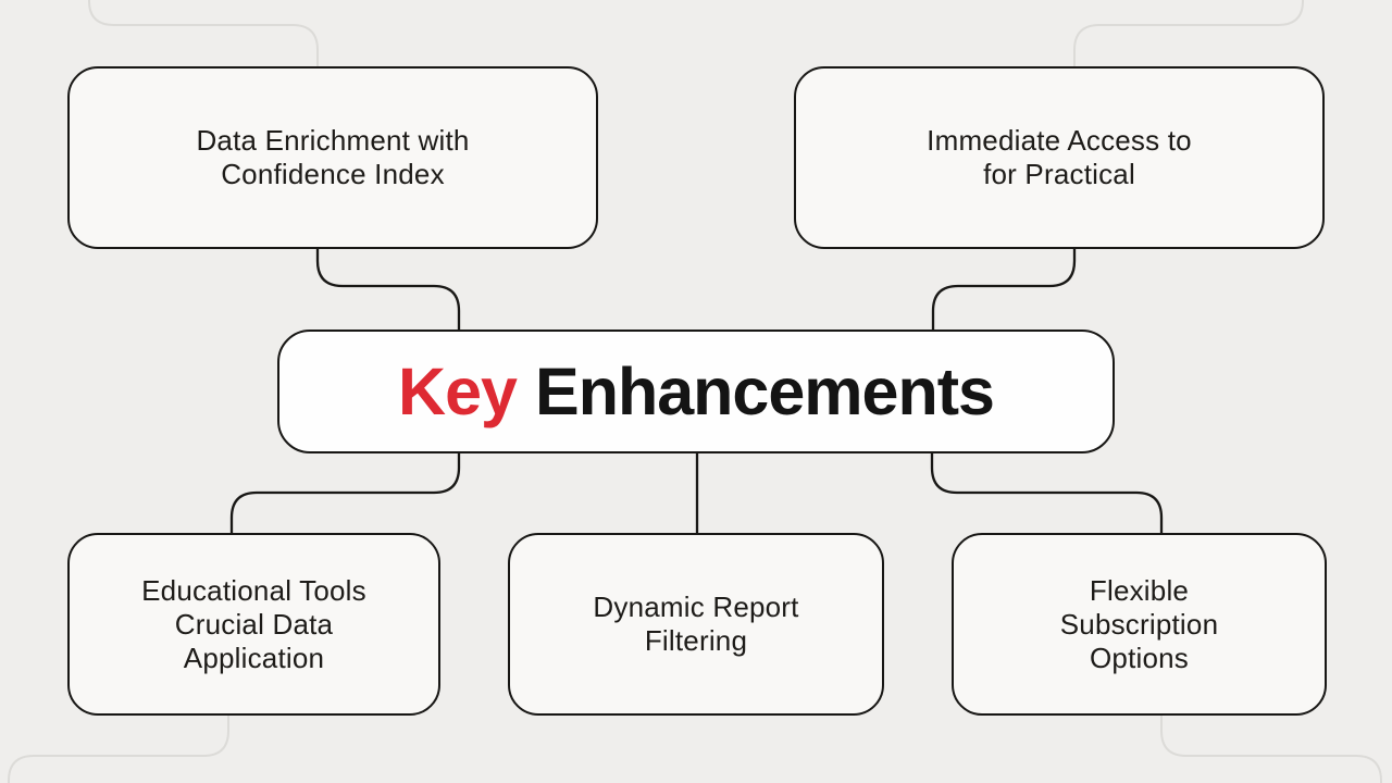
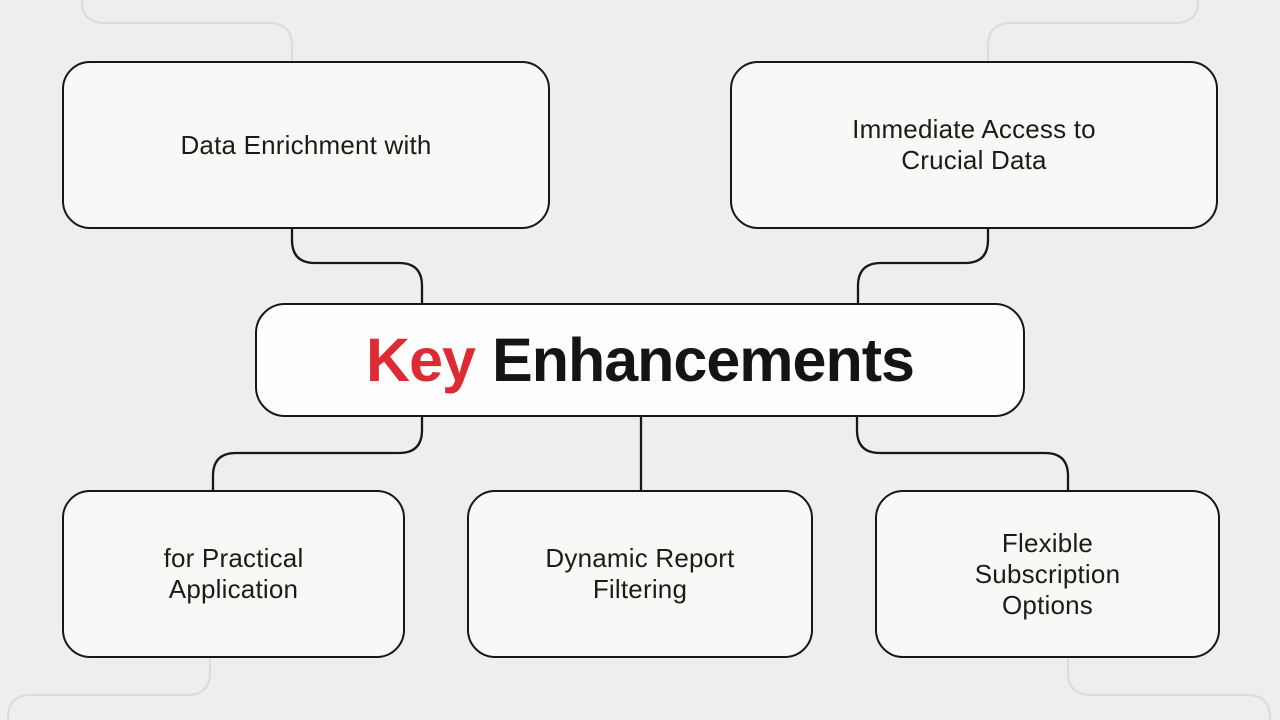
  Key Enhancements
  Data Enrichment with
- Confidence Index
  Immediate Access to
- for Practical
+ Crucial Data
- Educational Tools
- Crucial Data
+ for Practical
  Application
  Dynamic Report
  Filtering
  Flexible
  Subscription
  Options
